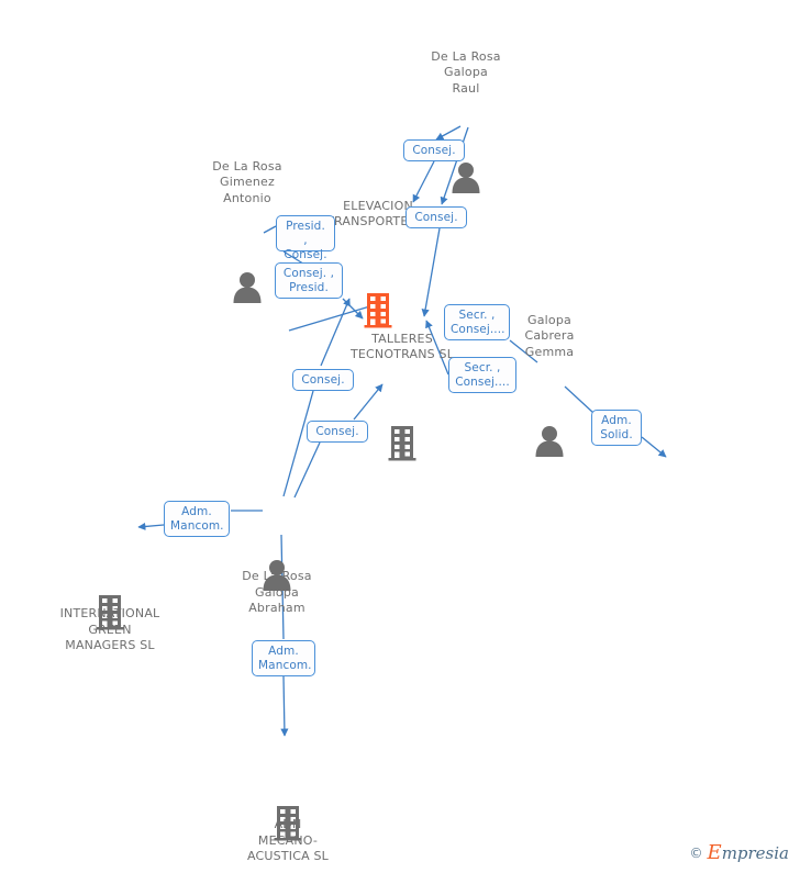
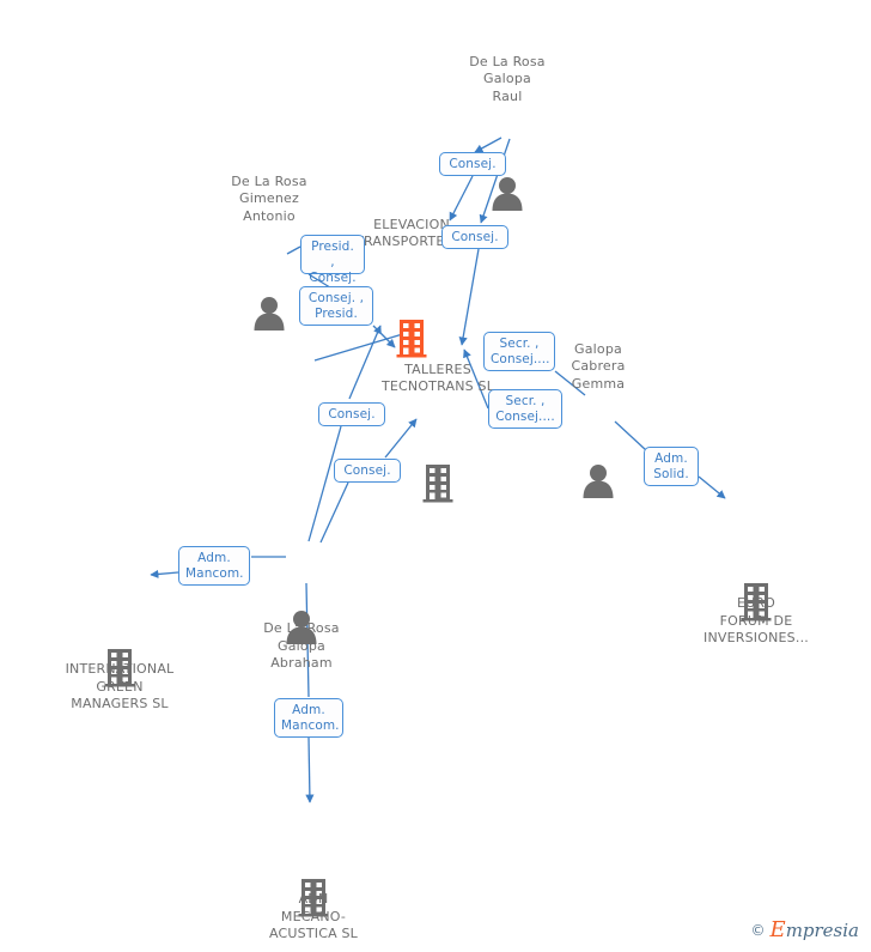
  De La Rosa
  Galopa
  Raul
  De La Rosa
  Gimenez
  Antonio
  ELEVACION
  TALLERES
  TECNOTRANS SL
  Galopa
  Cabrera
  Gemma
+ EURO
+ FORUM DE
+ INVERSIONES...
  De La Rosa
  Galopa
  Abraham
  INTERNATIONAL
  GREEN
  MANAGERS SL
  ADN
  MECANO-
  ACUSTICA SL
  Consej.
  Consej.
  Presid. ,
  Consej.
  Consej. ,
  Presid.
  Secr. ,
  Consej....
  Secr. ,
  Consej....
  Adm.
  Solid.
  Consej.
  Consej.
  Adm.
  Mancom.
  Adm.
  Mancom.
  ©
  Empresia
